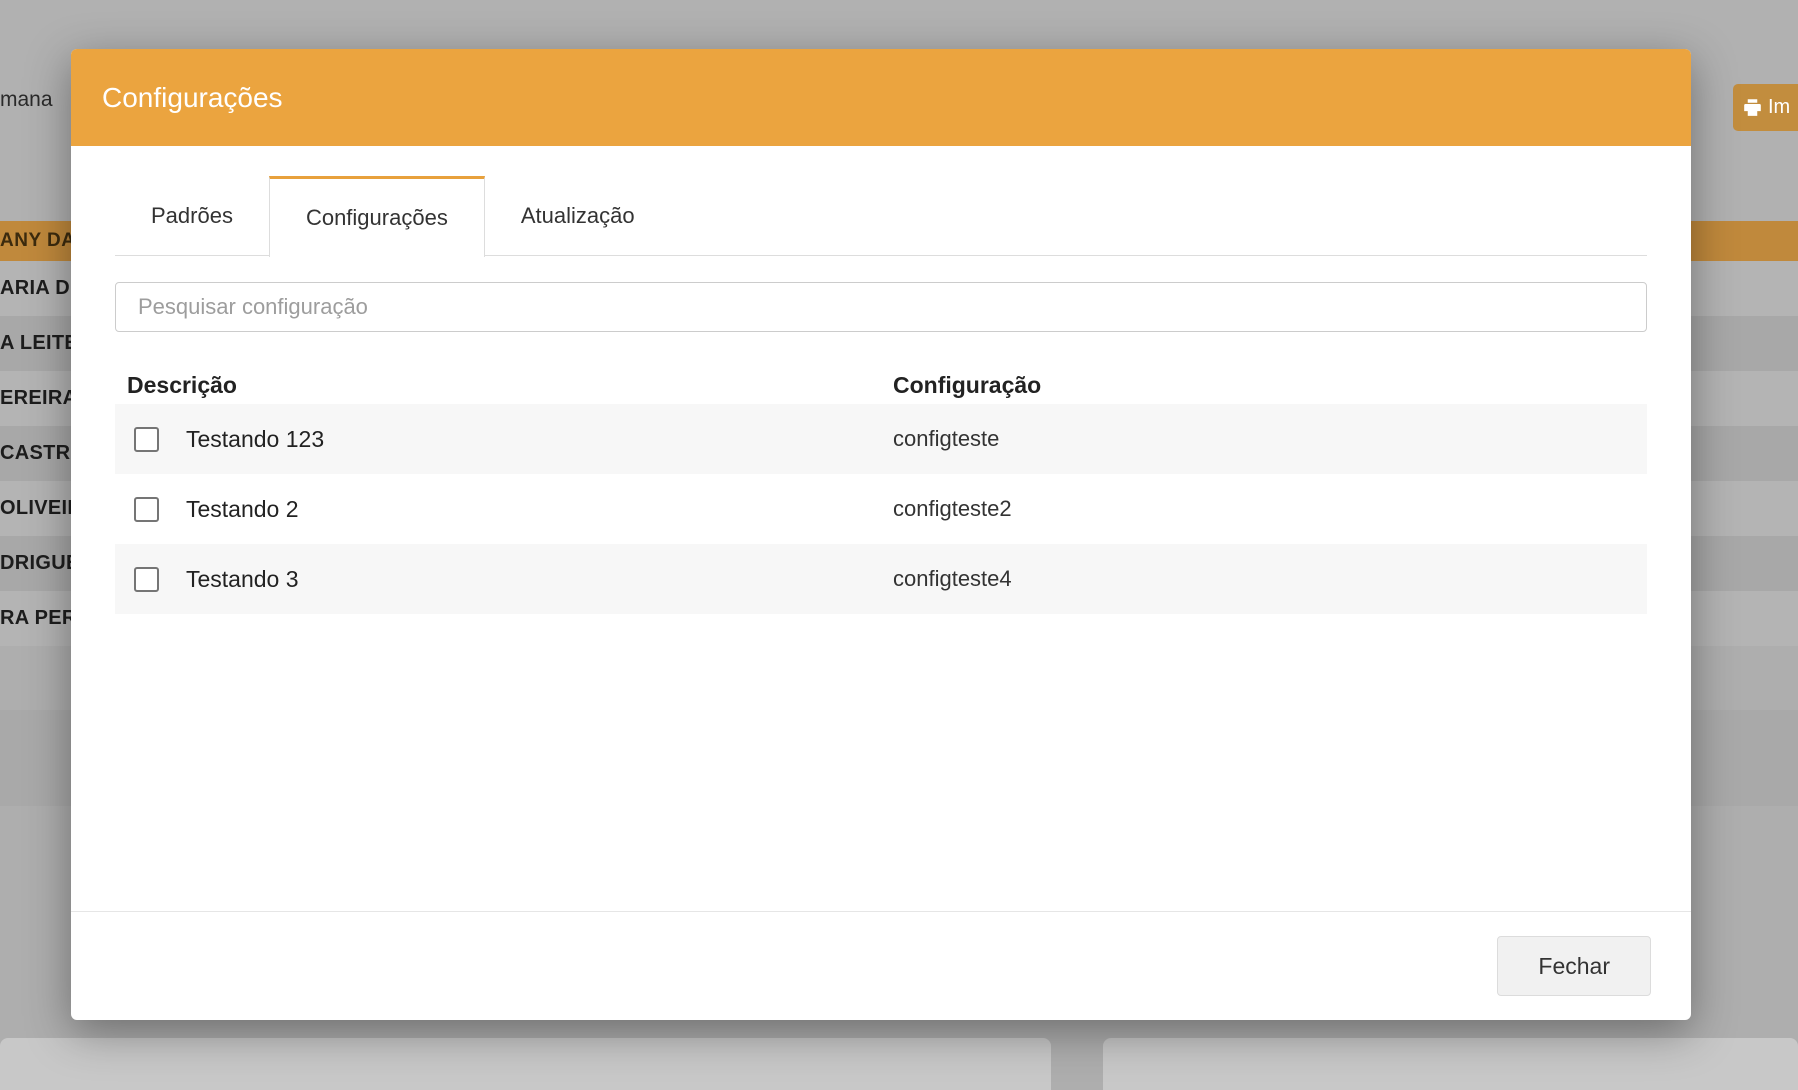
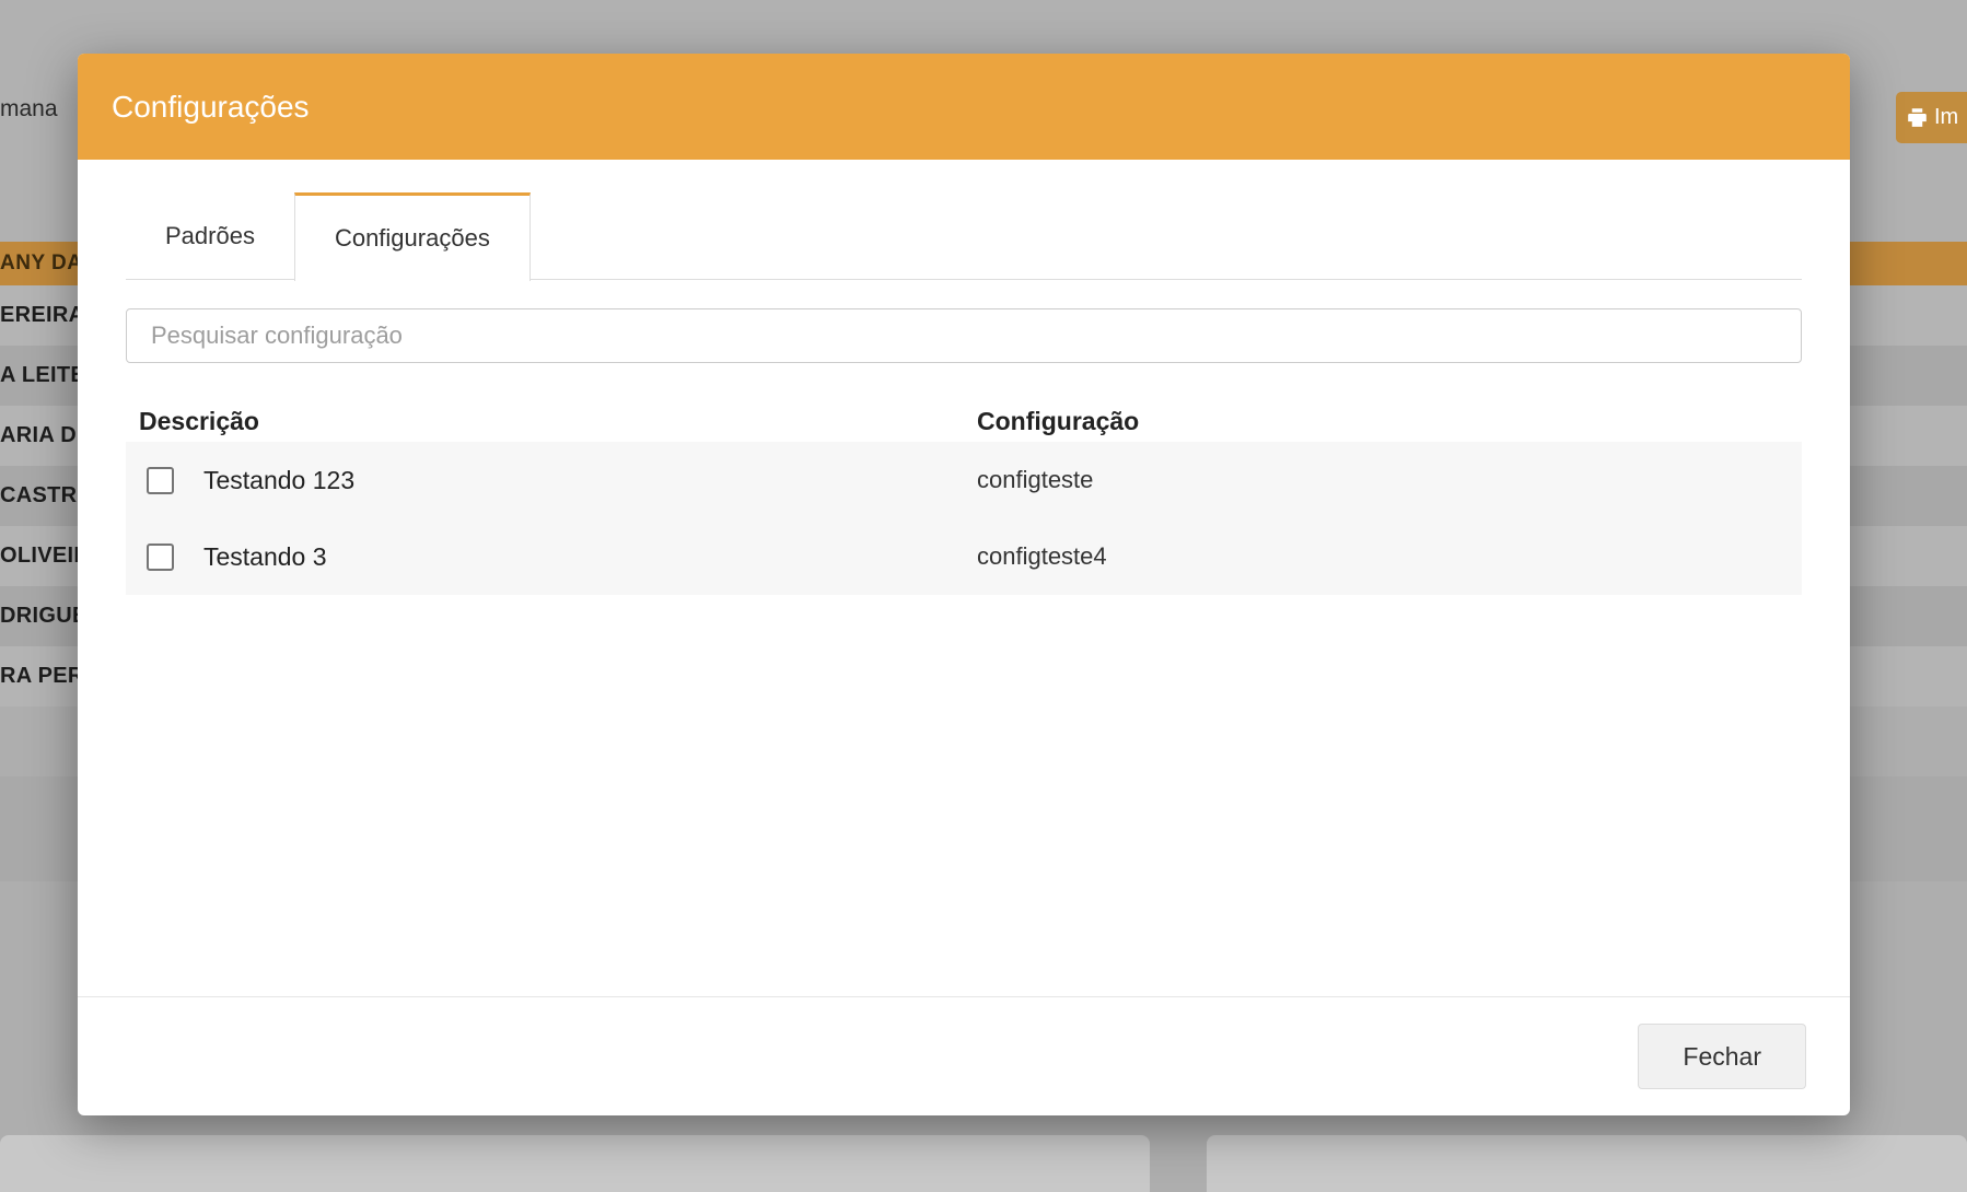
  mana
  Im
  ANY DA
- ARIA D
+ EREIRA
  A LEIT
- EREIRA
+ ARIA D
  CASTR
  OLIVEI
  DRIGU
  RA PER
  Configurações
  Padrões
  Configurações
- Atualização
  Pesquisar configuração
  Descrição
  Configuração
  Testando 123
  configteste
- Testando 2
- configteste2
  Testando 3
  configteste4
  Fechar
